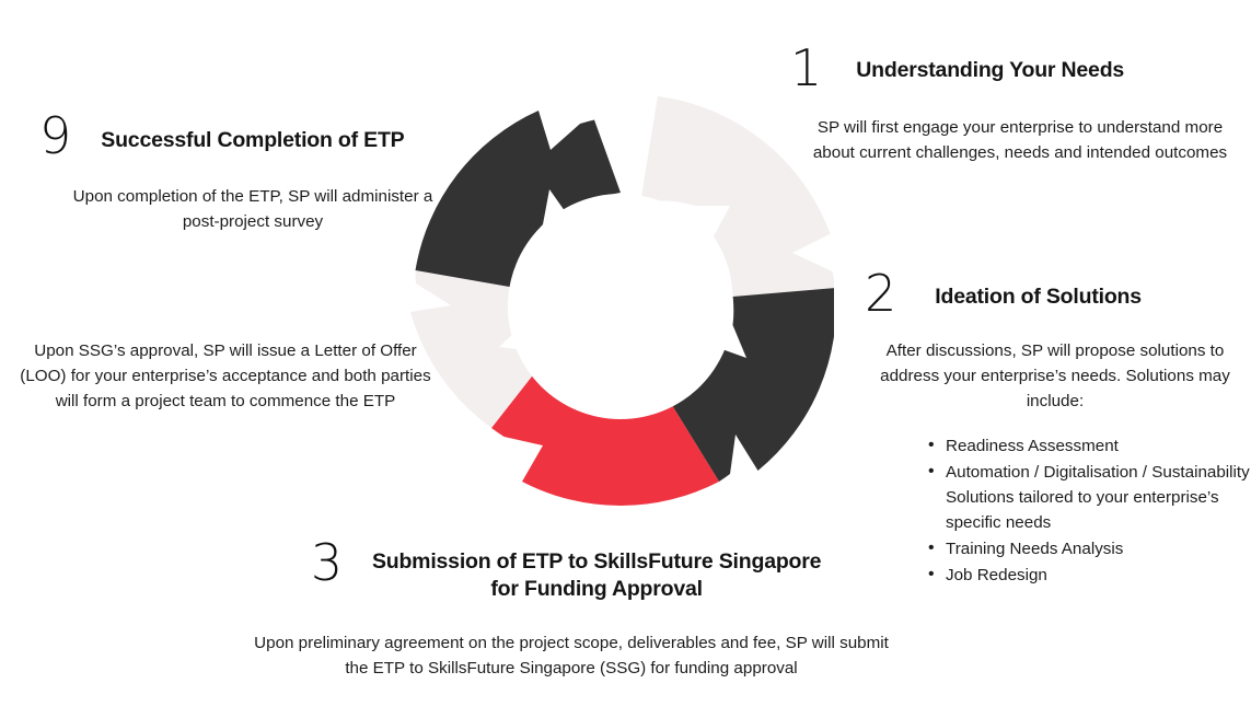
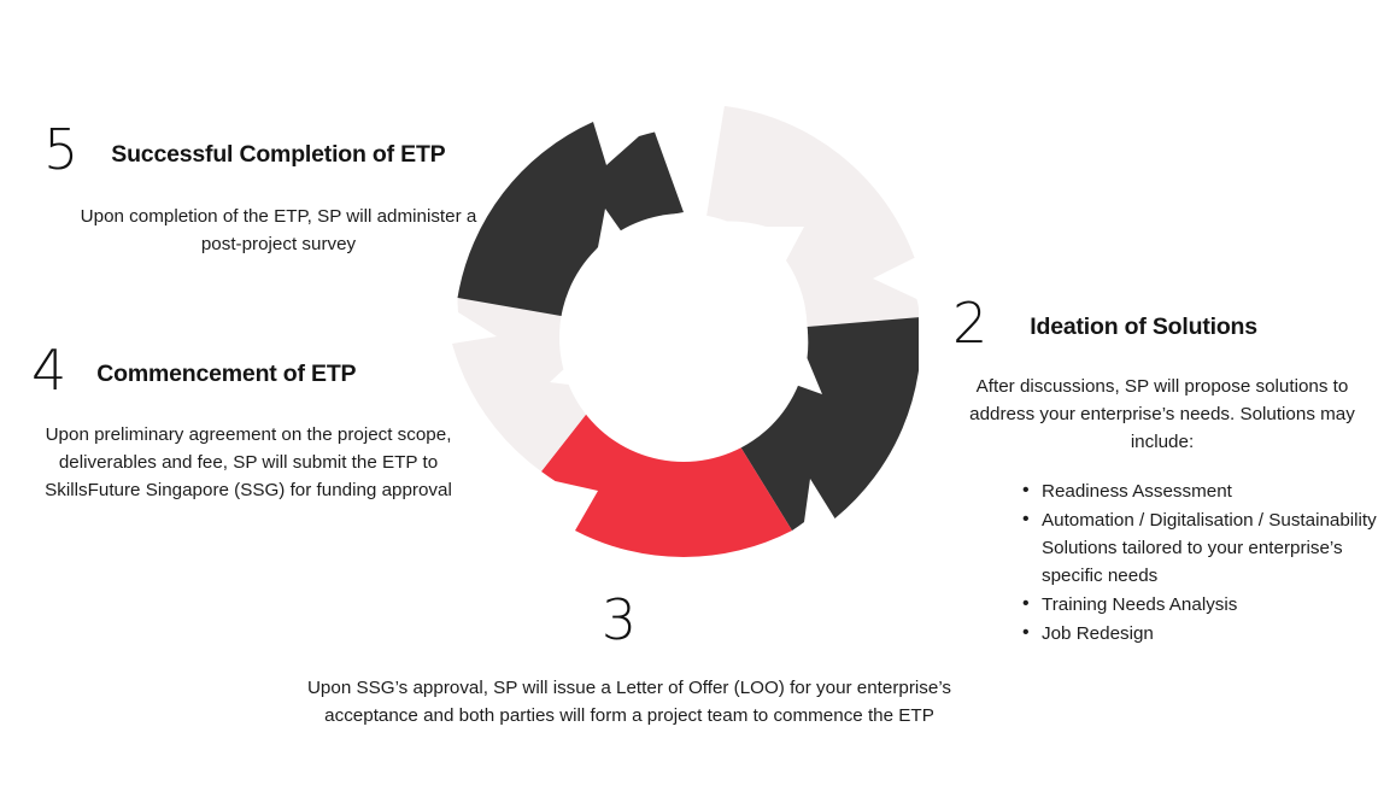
- 1
- Understanding Your Needs
- SP will first engage your enterprise to understand more about current challenges, needs and intended outcomes
  2
  Ideation of Solutions
  After discussions, SP will propose solutions to address your enterprise’s needs. Solutions may include:
  Readiness Assessment
  Automation / Digitalisation / Sustainability Solutions tailored to your enterprise’s specific needs
  Training Needs Analysis
  Job Redesign
  3
- Submission of ETP to SkillsFuture Singapore for Funding Approval
- Upon preliminary agreement on the project scope, deliverables and fee, SP will submit the ETP to SkillsFuture Singapore (SSG) for funding approval
+ Upon SSG’s approval, SP will issue a Letter of Offer (LOO) for your enterprise’s acceptance and both parties will form a project team to commence the ETP
+ 4
+ Commencement of ETP
- Upon SSG’s approval, SP will issue a Letter of Offer (LOO) for your enterprise’s acceptance and both parties will form a project team to commence the ETP
+ Upon preliminary agreement on the project scope, deliverables and fee, SP will submit the ETP to SkillsFuture Singapore (SSG) for funding approval
- 9
+ 5
  Successful Completion of ETP
  Upon completion of the ETP, SP will administer a post-project survey
